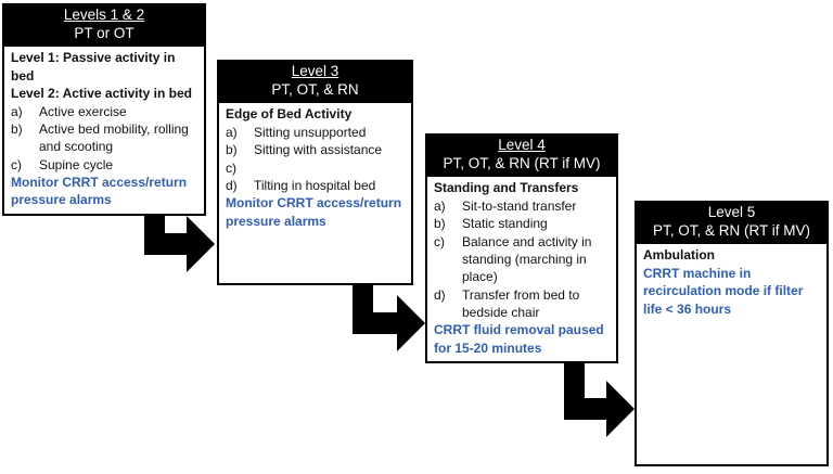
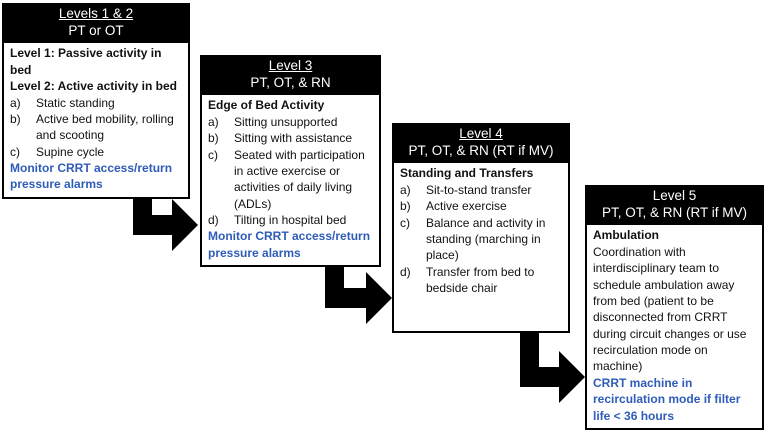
  Levels 1 & 2
  PT or OT
  Level 1: Passive activity in bed
  Level 2: Active activity in bed
  a)
- Active exercise
+ Static standing
  b)
  Active bed mobility, rolling and scooting
  c)
  Supine cycle
  Monitor CRRT access/return pressure alarms
  Level 3
  PT, OT, & RN
  Edge of Bed Activity
  a)
  Sitting unsupported
  b)
  Sitting with assistance
  c)
+ Seated with participation in active exercise or activities of daily living (ADLs)
  d)
  Tilting in hospital bed
  Monitor CRRT access/return pressure alarms
  Level 4
  PT, OT, & RN (RT if MV)
  Standing and Transfers
  a)
  Sit-to-stand transfer
  b)
- Static standing
+ Active exercise
  c)
  Balance and activity in standing (marching in place)
  d)
  Transfer from bed to bedside chair
- CRRT fluid removal paused for 15-20 minutes
  Level 5
  PT, OT, & RN (RT if MV)
  Ambulation
+ Coordination with interdisciplinary team to schedule ambulation away from bed (patient to be disconnected from CRRT during circuit changes or use recirculation mode on machine)
  CRRT machine in recirculation mode if filter life < 36 hours
